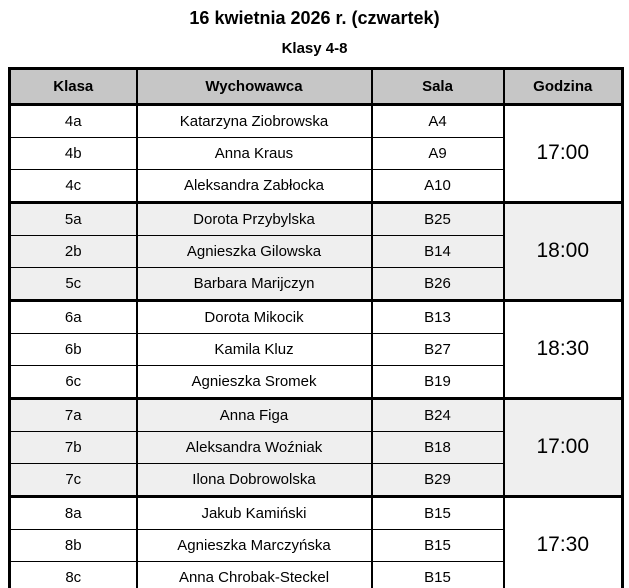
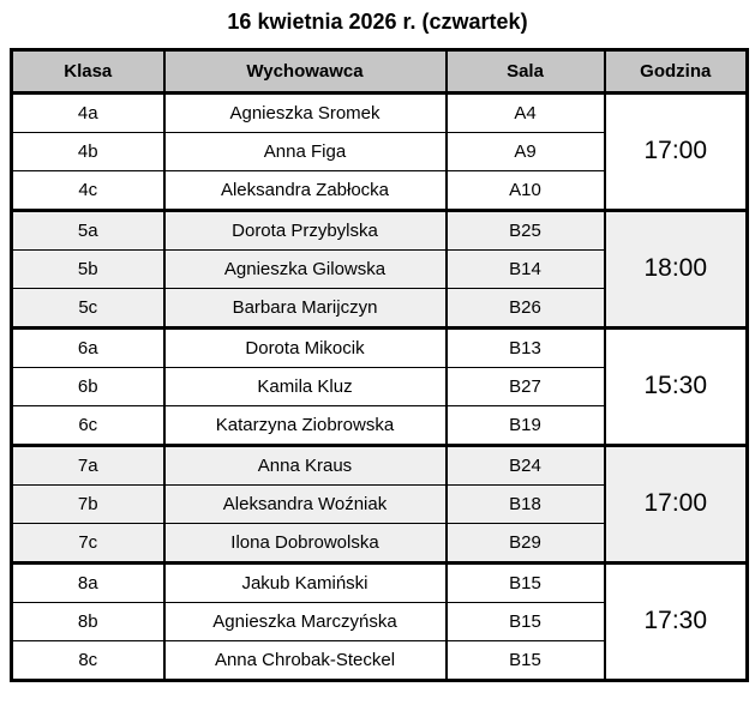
  16 kwietnia 2026 r. (czwartek)
- Klasy 4-8
  Klasa	Wychowawca	Sala	Godzina
- 4a	Katarzyna Ziobrowska	A4	17:00
+ 4a	Agnieszka Sromek	A4	17:00
- 4b	Anna Kraus	A9
+ 4b	Anna Figa	A9
  4c	Aleksandra Zabłocka	A10
  5a	Dorota Przybylska	B25	18:00
- 2b	Agnieszka Gilowska	B14
+ 5b	Agnieszka Gilowska	B14
  5c	Barbara Marijczyn	B26
- 6a	Dorota Mikocik	B13	18:30
+ 6a	Dorota Mikocik	B13	15:30
  6b	Kamila Kluz	B27
- 6c	Agnieszka Sromek	B19
+ 6c	Katarzyna Ziobrowska	B19
- 7a	Anna Figa	B24	17:00
+ 7a	Anna Kraus	B24	17:00
  7b	Aleksandra Woźniak	B18
  7c	Ilona Dobrowolska	B29
  8a	Jakub Kamiński	B15	17:30
  8b	Agnieszka Marczyńska	B15
  8c	Anna Chrobak-Steckel	B15
